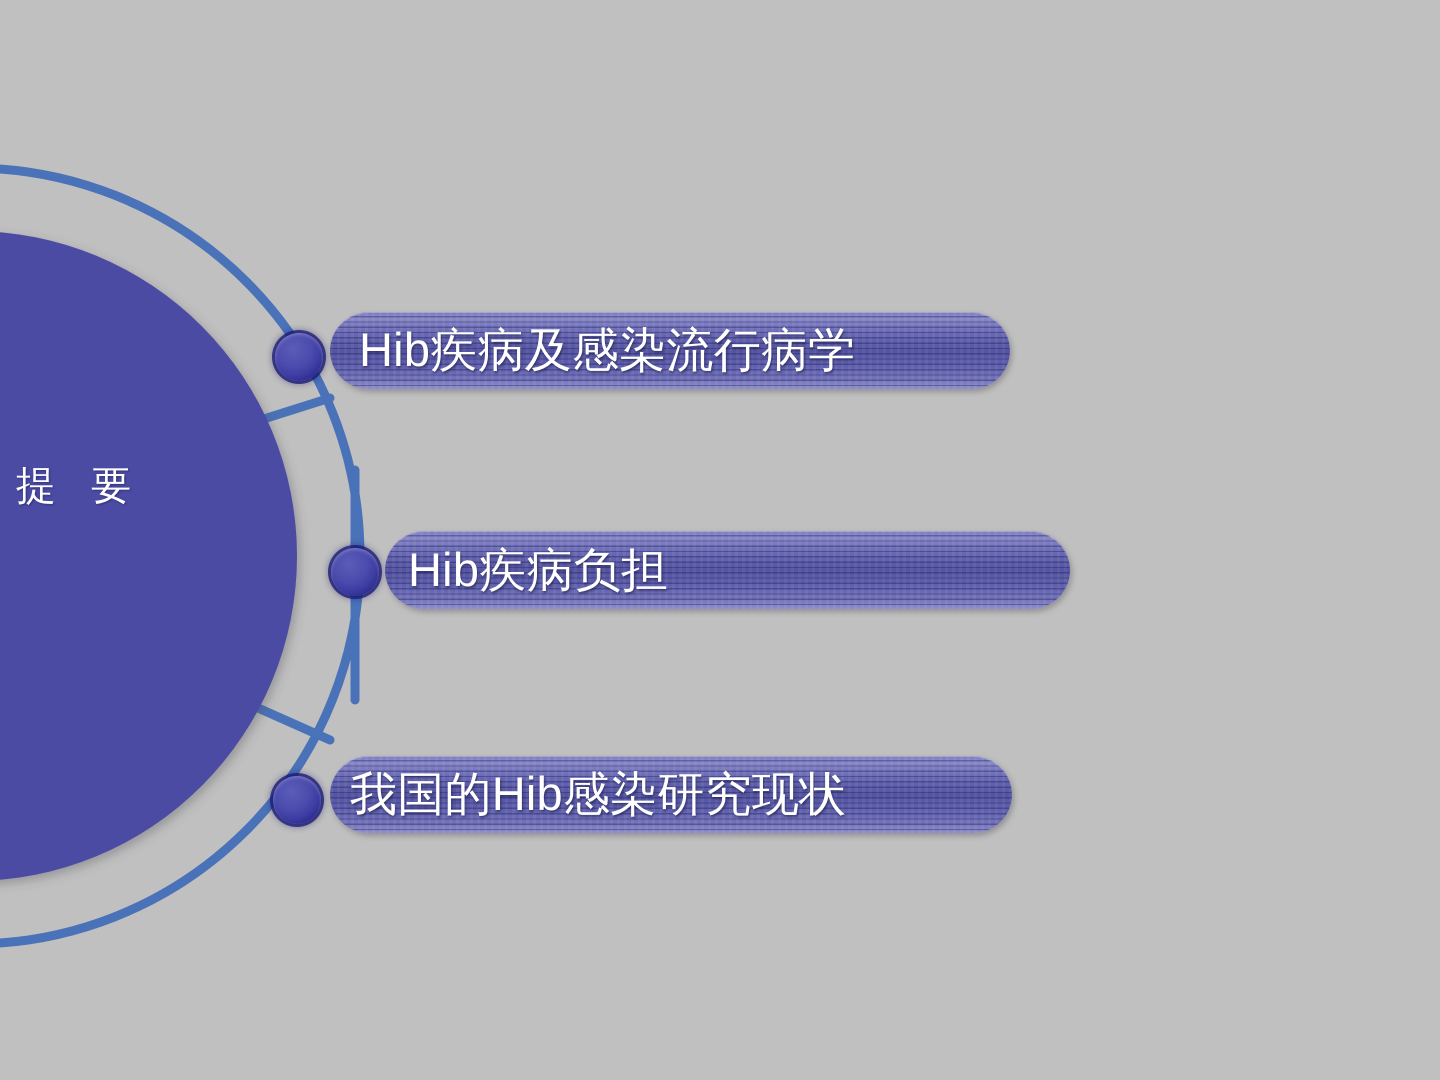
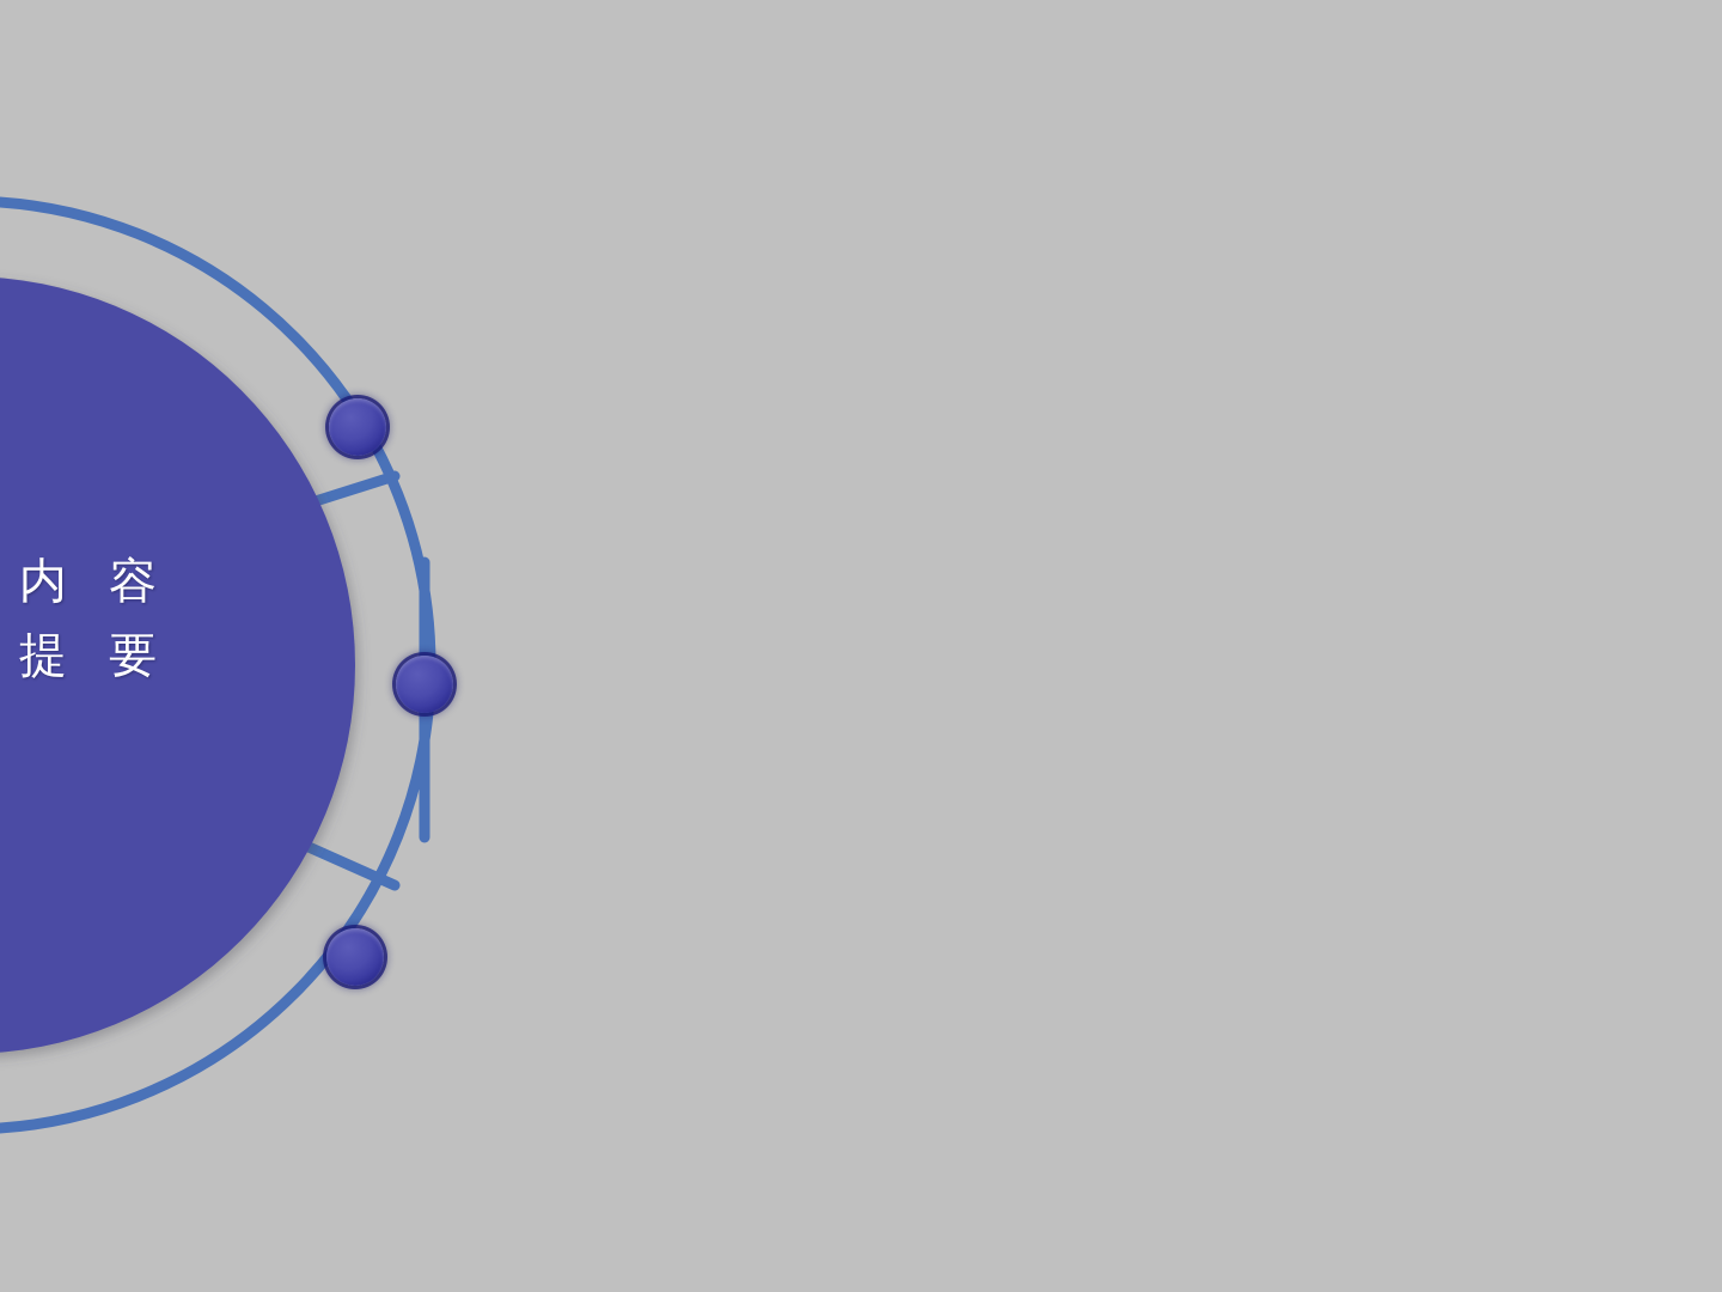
+ 内 容
  提 要
- Hib疾病及感染流行病学
- Hib疾病负担
- 我国的Hib感染研究现状
